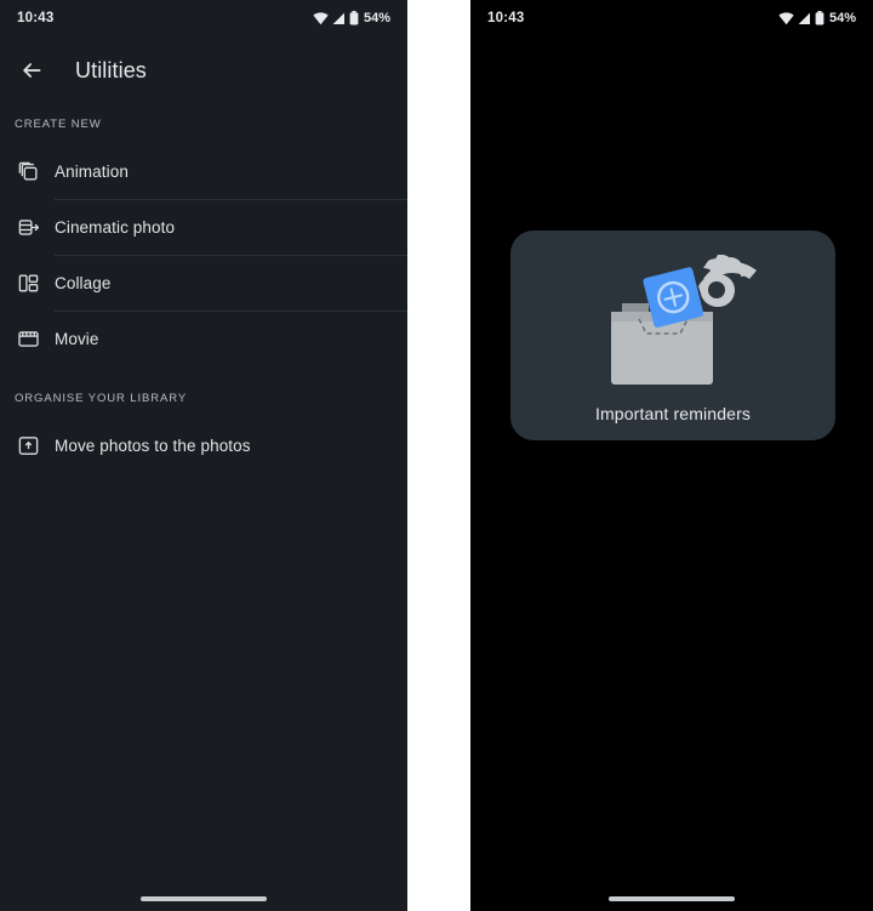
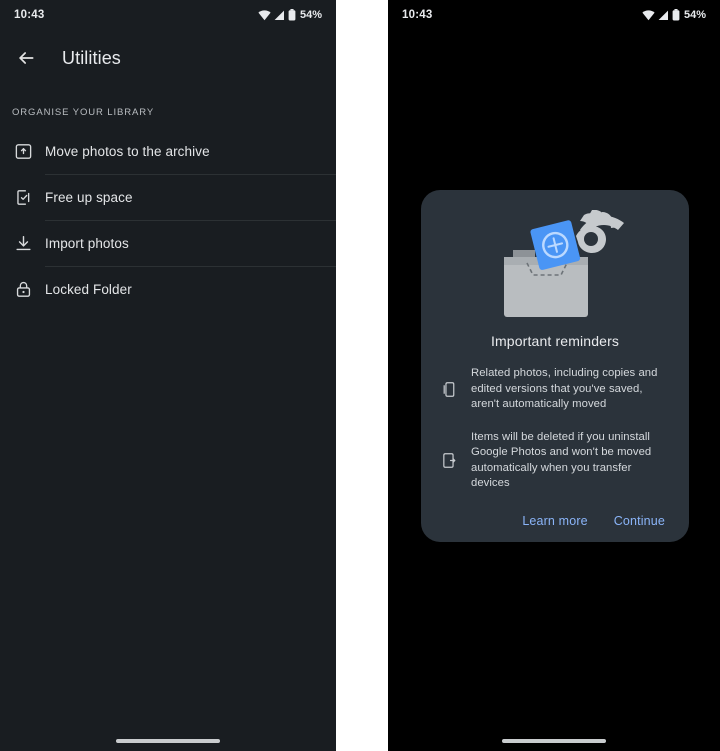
  10:43
  54%
  Utilities
- CREATE NEW
- Animation
- Cinematic photo
- Collage
- Movie
  ORGANISE YOUR LIBRARY
- Move photos to the photos
+ Move photos to the archive
+ Free up space
+ Import photos
+ Locked Folder
  10:43
  54%
  Important reminders
+ Related photos, including copies and edited versions that you've saved, aren't automatically moved
+ Items will be deleted if you uninstall Google Photos and won't be moved automatically when you transfer devices
+ Learn more
+ Continue
